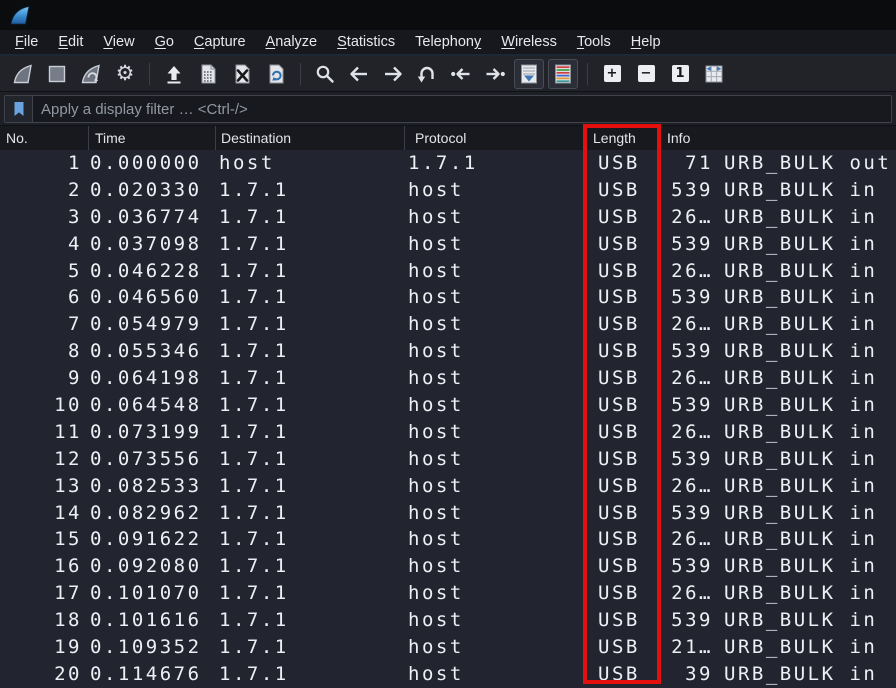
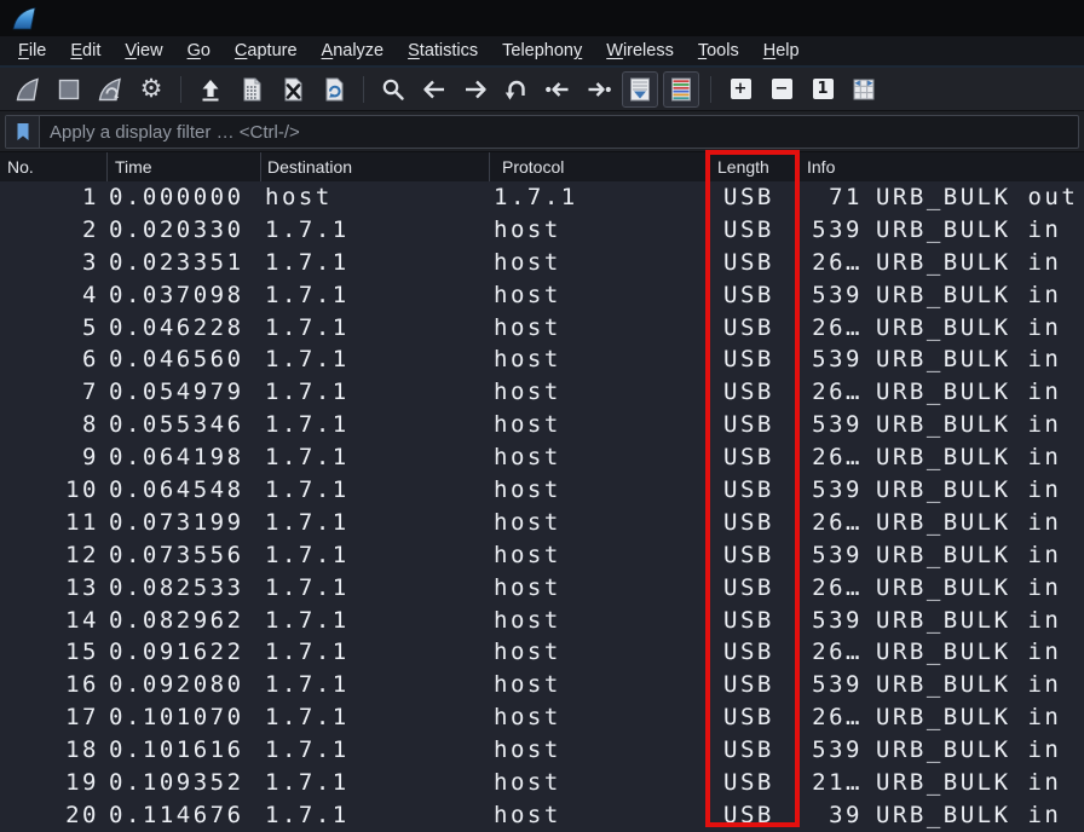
  File
  Edit
  View
  Go
  Capture
  Analyze
  Statistics
  Telephony
  Wireless
  Tools
  Help
  ⚙
  +
  −
  1
  Apply a display filter … <Ctrl-/>
  No.
  Time
  Destination
  Protocol
  Length
  Info
  1
  0.000000
  host
  1.7.1
  USB
  71
  URB_BULK out
  2
  0.020330
  1.7.1
  host
  USB
  539
  URB_BULK in
  3
- 0.036774
+ 0.023351
  1.7.1
  host
  USB
  26…
  URB_BULK in
  4
  0.037098
  1.7.1
  host
  USB
  539
  URB_BULK in
  5
  0.046228
  1.7.1
  host
  USB
  26…
  URB_BULK in
  6
  0.046560
  1.7.1
  host
  USB
  539
  URB_BULK in
  7
  0.054979
  1.7.1
  host
  USB
  26…
  URB_BULK in
  8
  0.055346
  1.7.1
  host
  USB
  539
  URB_BULK in
  9
  0.064198
  1.7.1
  host
  USB
  26…
  URB_BULK in
  10
  0.064548
  1.7.1
  host
  USB
  539
  URB_BULK in
  11
  0.073199
  1.7.1
  host
  USB
  26…
  URB_BULK in
  12
  0.073556
  1.7.1
  host
  USB
  539
  URB_BULK in
  13
  0.082533
  1.7.1
  host
  USB
  26…
  URB_BULK in
  14
  0.082962
  1.7.1
  host
  USB
  539
  URB_BULK in
  15
  0.091622
  1.7.1
  host
  USB
  26…
  URB_BULK in
  16
  0.092080
  1.7.1
  host
  USB
  539
  URB_BULK in
  17
  0.101070
  1.7.1
  host
  USB
  26…
  URB_BULK in
  18
  0.101616
  1.7.1
  host
  USB
  539
  URB_BULK in
  19
  0.109352
  1.7.1
  host
  USB
  21…
  URB_BULK in
  20
  0.114676
  1.7.1
  host
  USB
  39
  URB_BULK in
